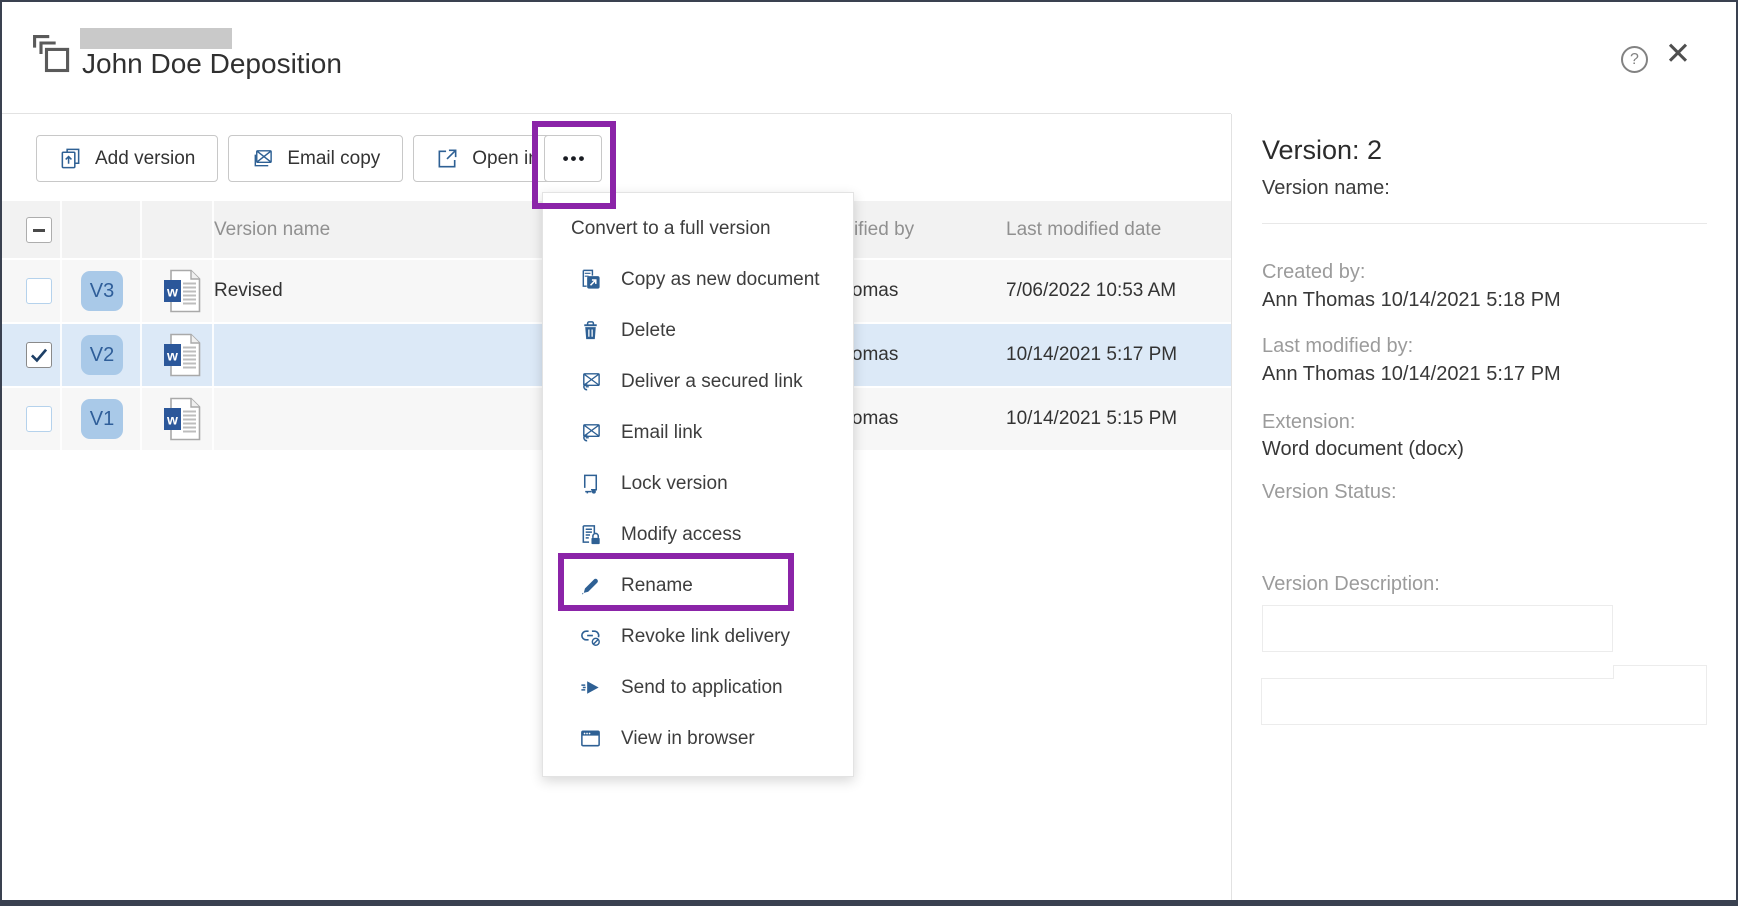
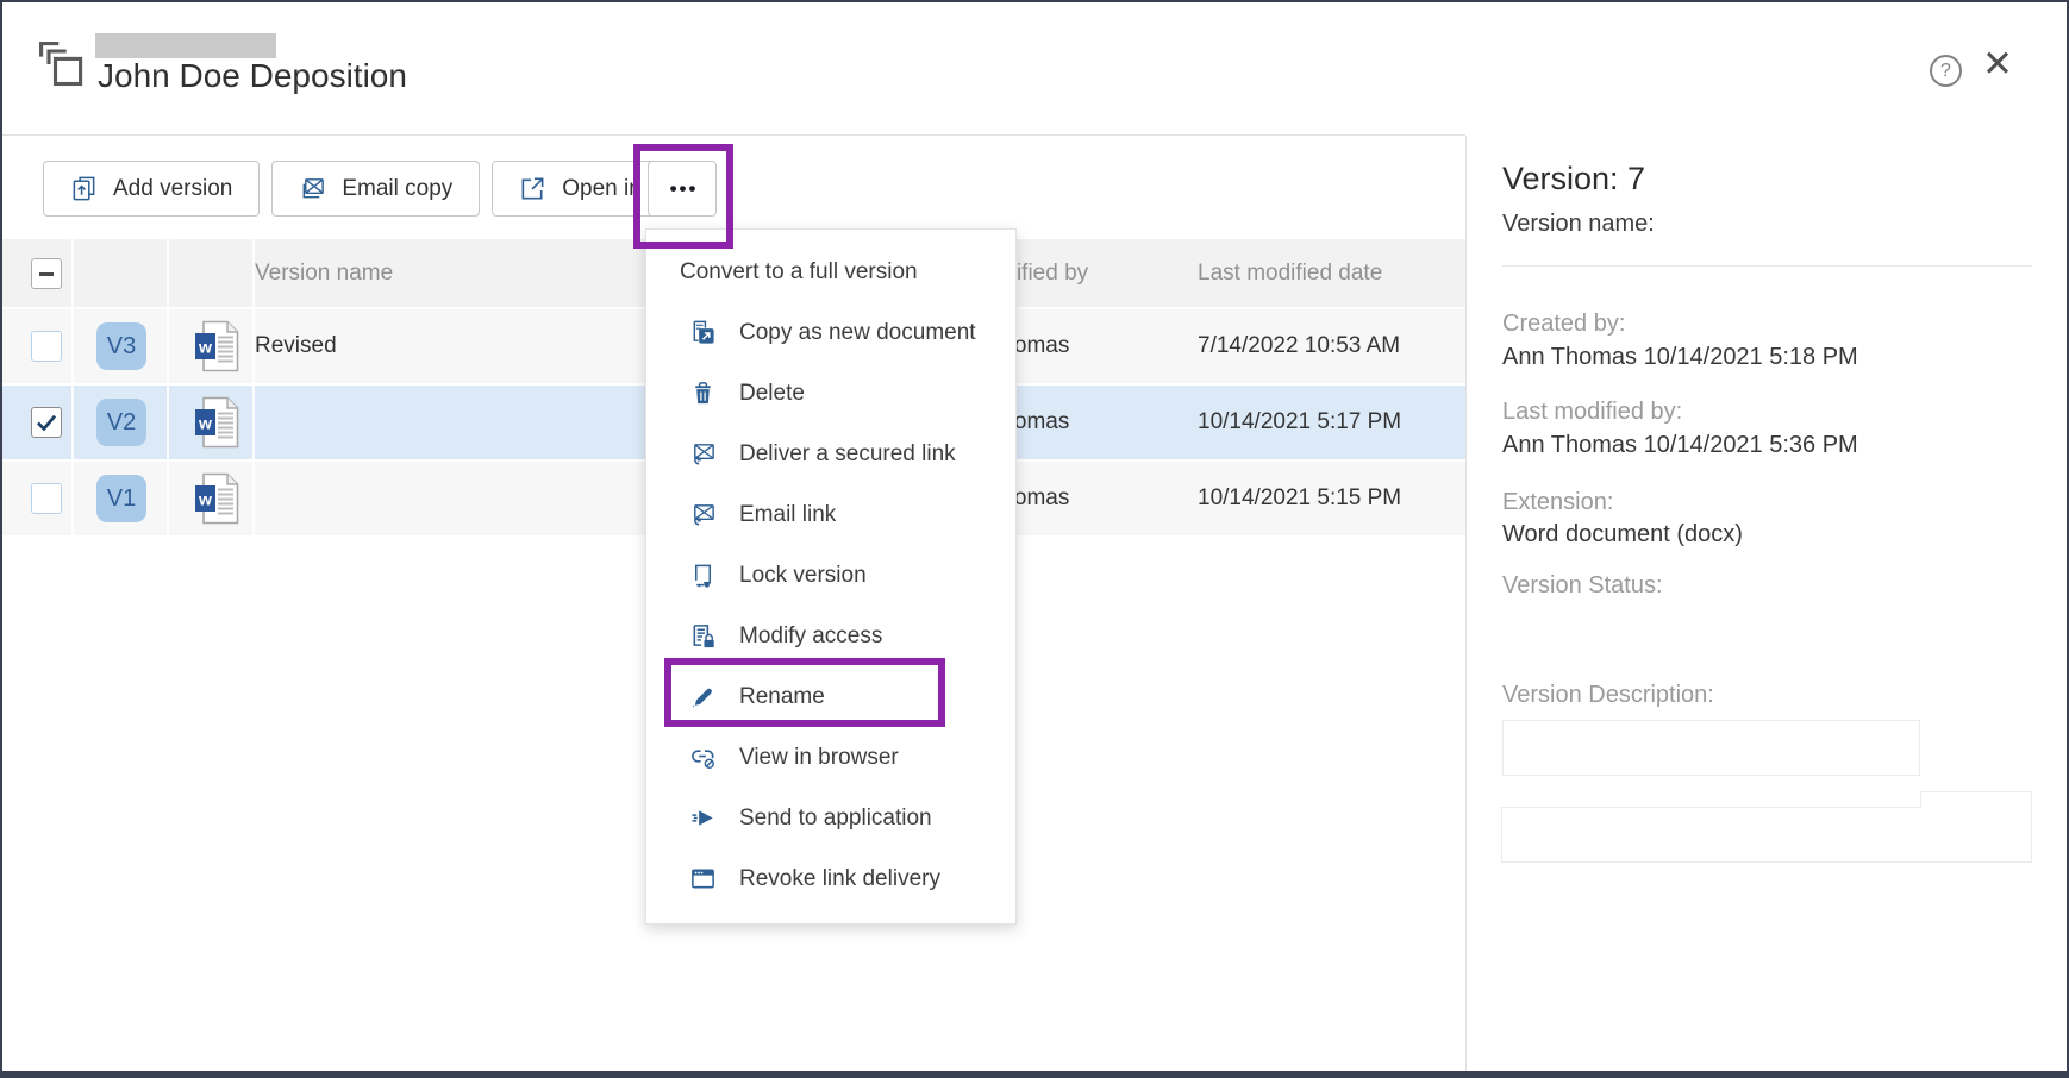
  John Doe Deposition
  ?
  ✕
  Add version
  Email copy
  Open in
  •••
  Version name
  ified by
  Last modified date
  V3
  Revised
- 7/06/2022 10:53 AM
+ 7/14/2022 10:53 AM
  V2
  10/14/2021 5:17 PM
  V1
  10/14/2021 5:15 PM
  Convert to a full version
  Copy as new document
  Delete
  Deliver a secured link
  Email link
  Lock version
  Modify access
  Rename
- Revoke link delivery
+ View in browser
  Send to application
- View in browser
+ Revoke link delivery
- Version: 2
+ Version: 7
  Version name:
  Created by:
  Ann Thomas 10/14/2021 5:18 PM
  Last modified by:
- Ann Thomas 10/14/2021 5:17 PM
+ Ann Thomas 10/14/2021 5:36 PM
  Extension:
  Word document (docx)
  Version Status:
  Version Description:
